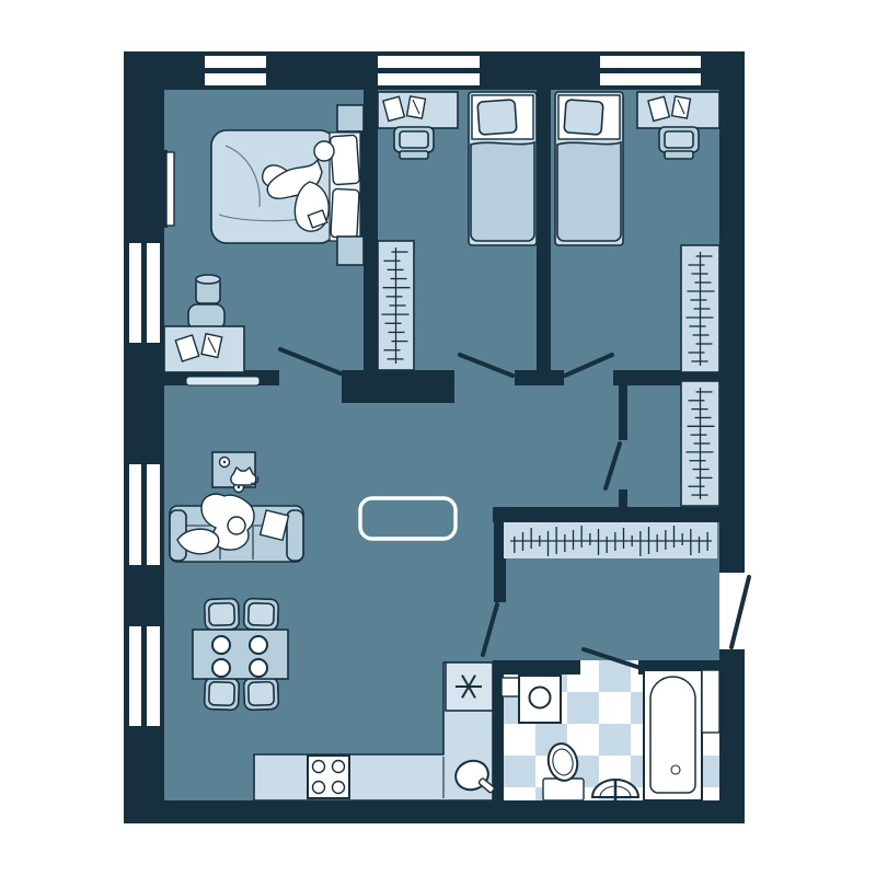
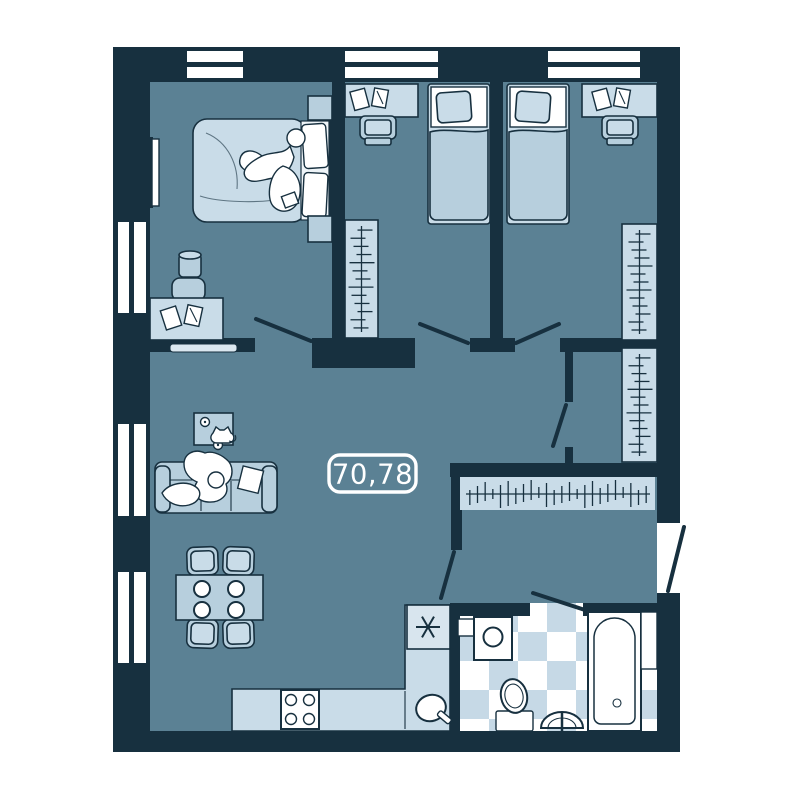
+ 70,78
